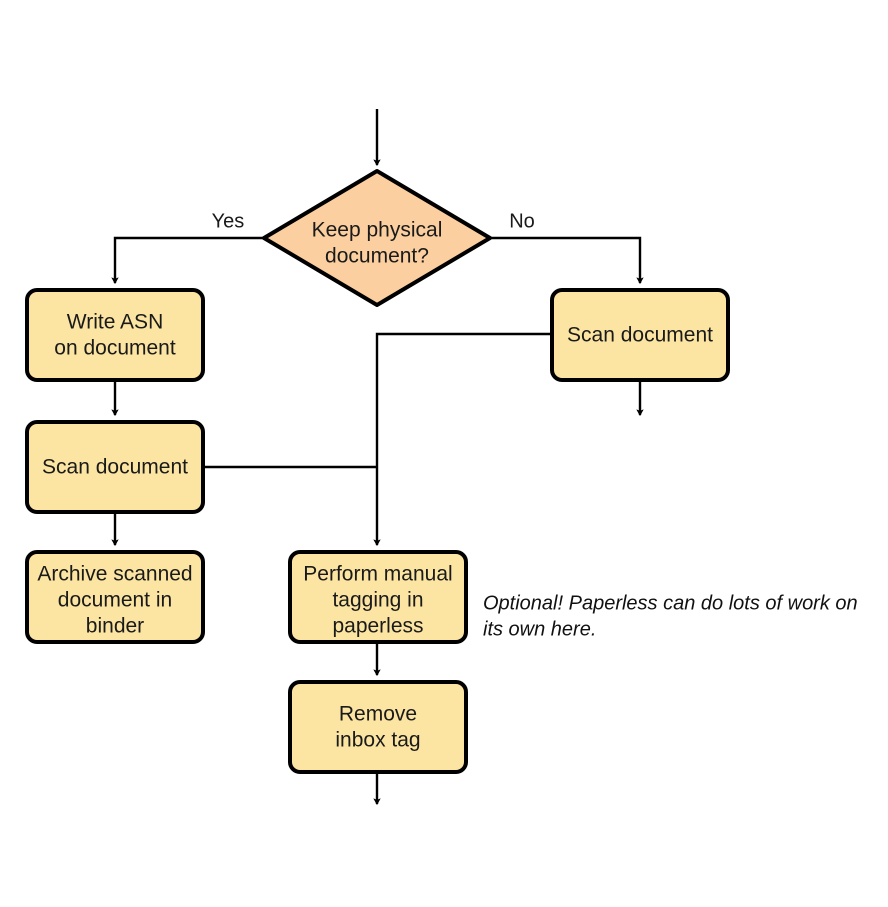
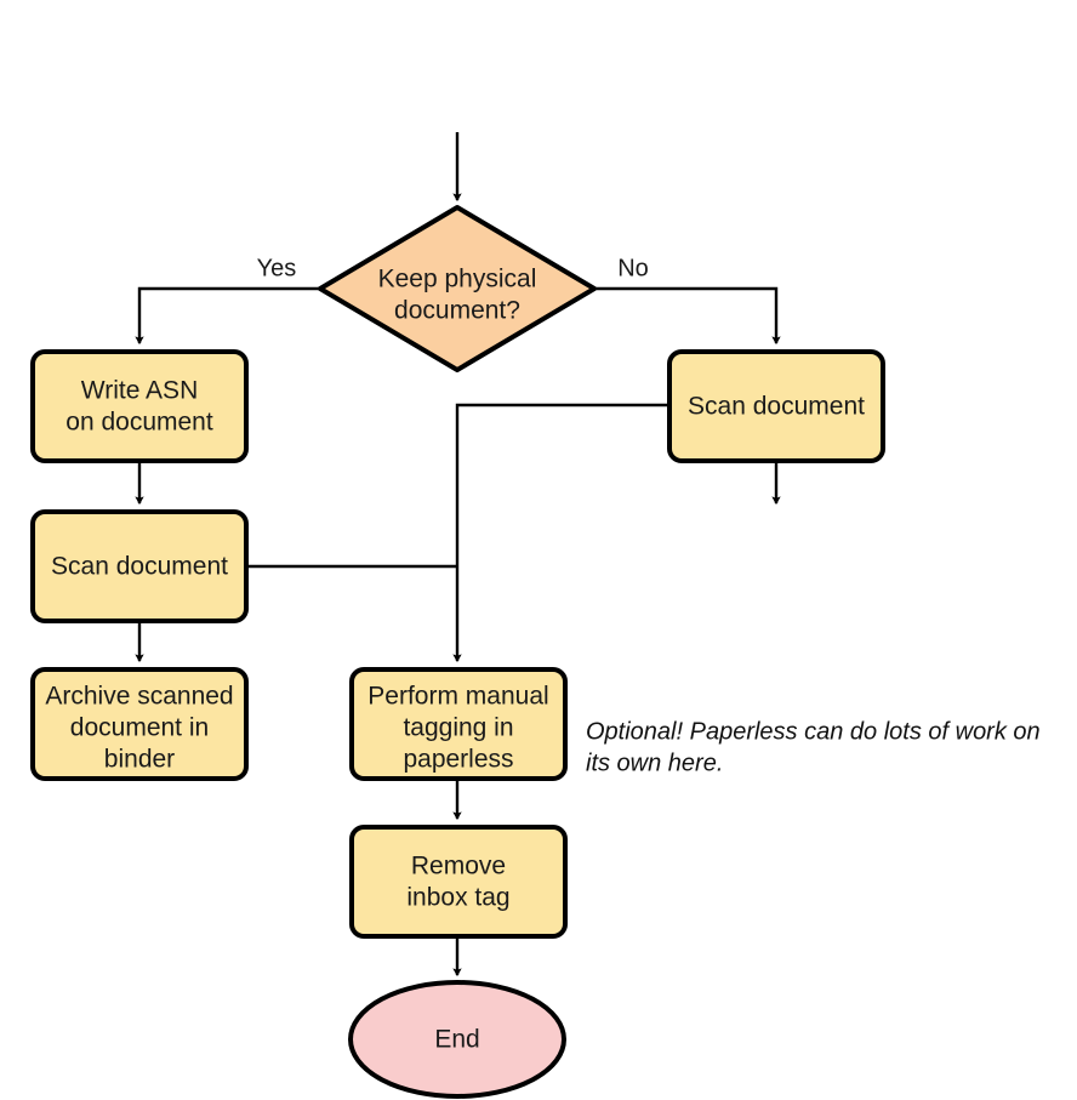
  Yes
  No
  Keep physical
  document?
  Write ASN
  on document
  Scan document
  Archive scanned
  document in
  binder
  Scan document
  Perform manual
  tagging in
  paperless
  Remove
  inbox tag
+ End
  Optional! Paperless can do lots of work on
  its own here.
